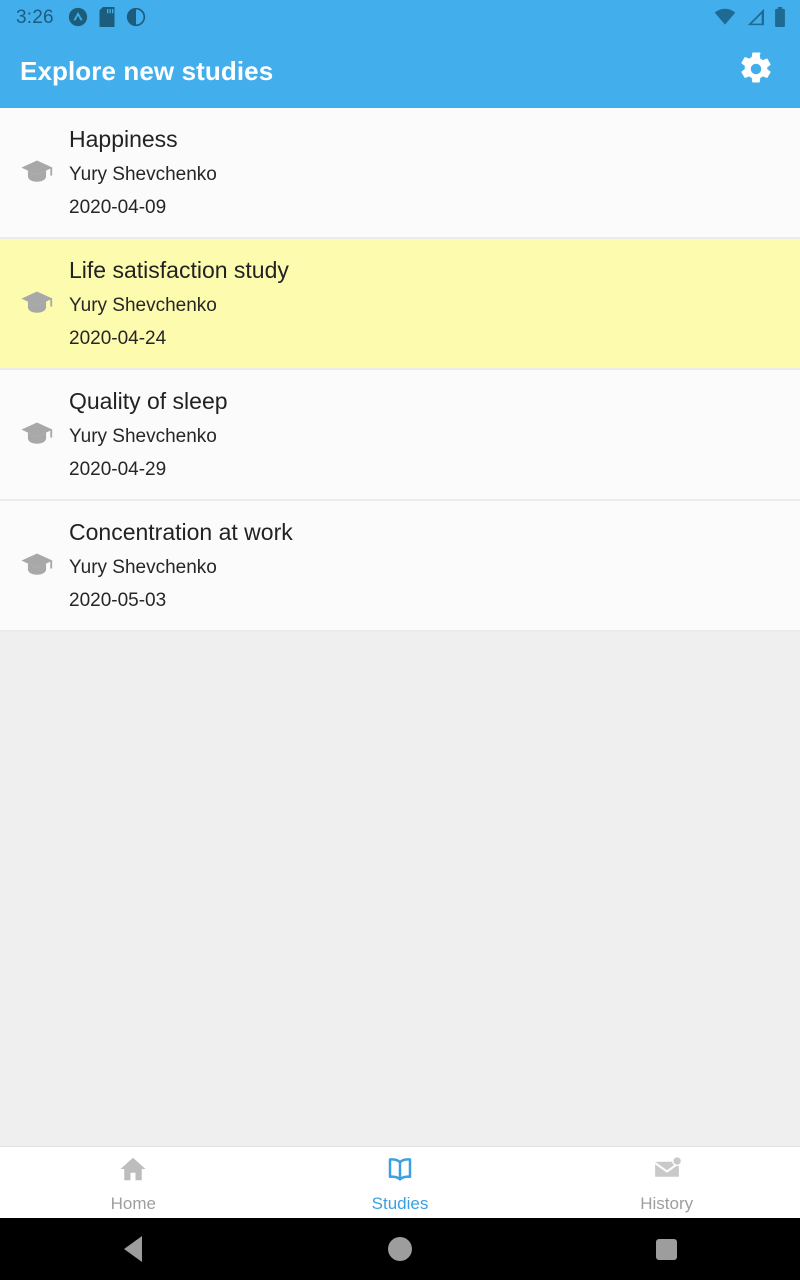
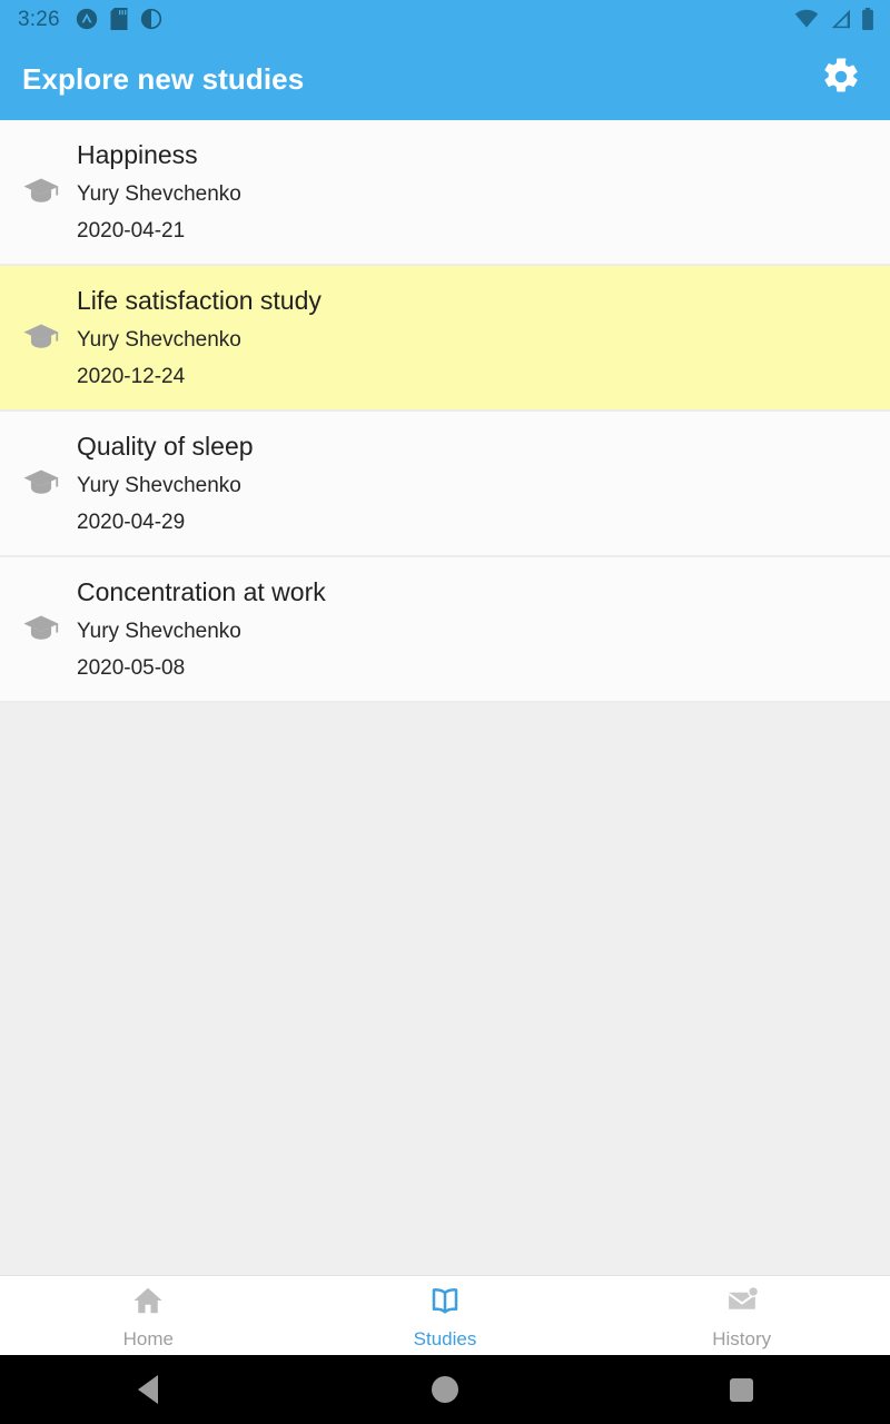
  3:26
  Explore new studies
  Happiness
  Yury Shevchenko
- 2020-04-09
+ 2020-04-21
  Life satisfaction study
  Yury Shevchenko
- 2020-04-24
+ 2020-12-24
  Quality of sleep
  Yury Shevchenko
  2020-04-29
  Concentration at work
  Yury Shevchenko
- 2020-05-03
+ 2020-05-08
  Home
  Studies
  History
